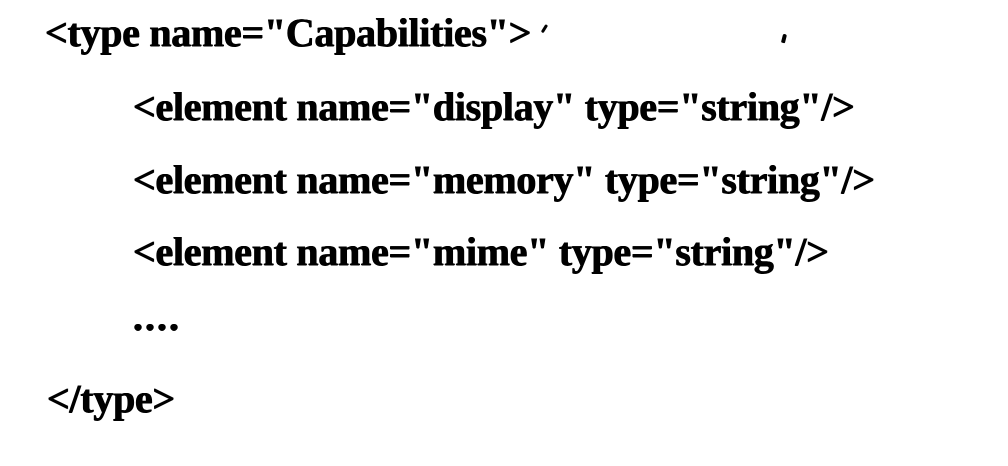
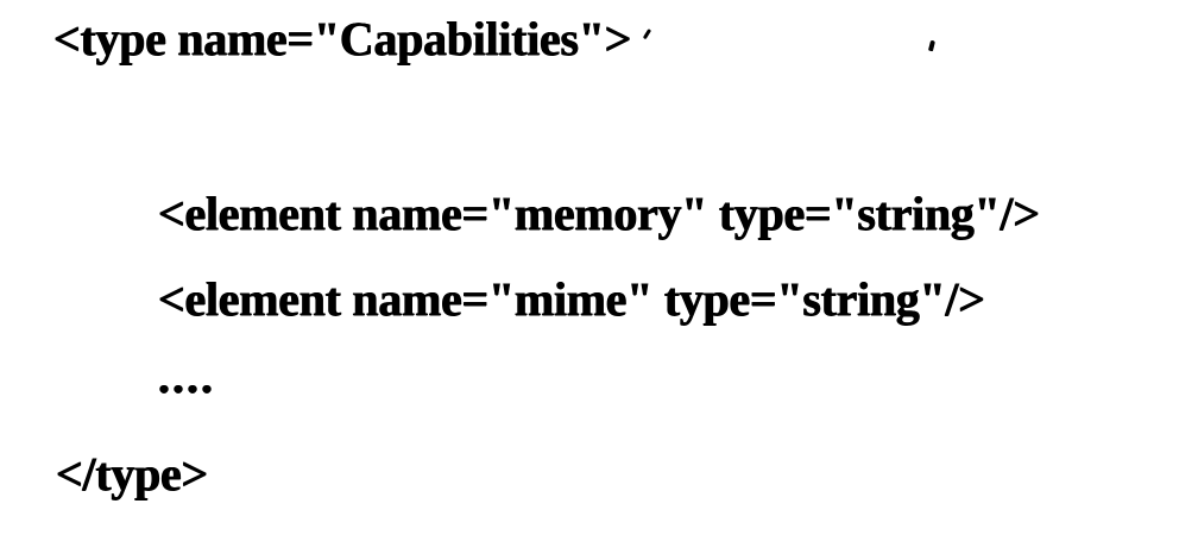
  <type name="Capabilities">
- <element name="display" type="string"/>
  <element name="memory" type="string"/>
  <element name="mime" type="string"/>
  ....
  </type>
